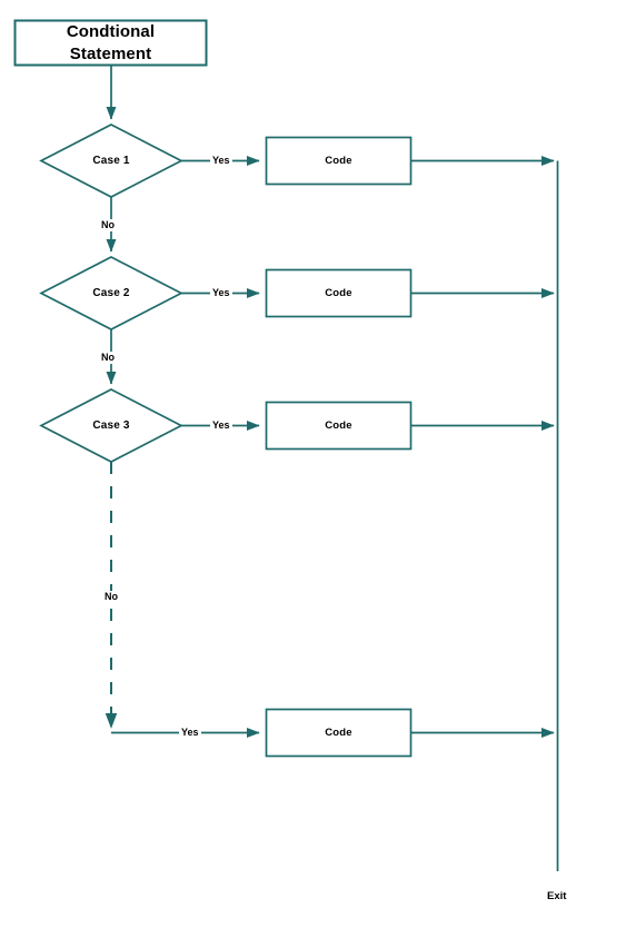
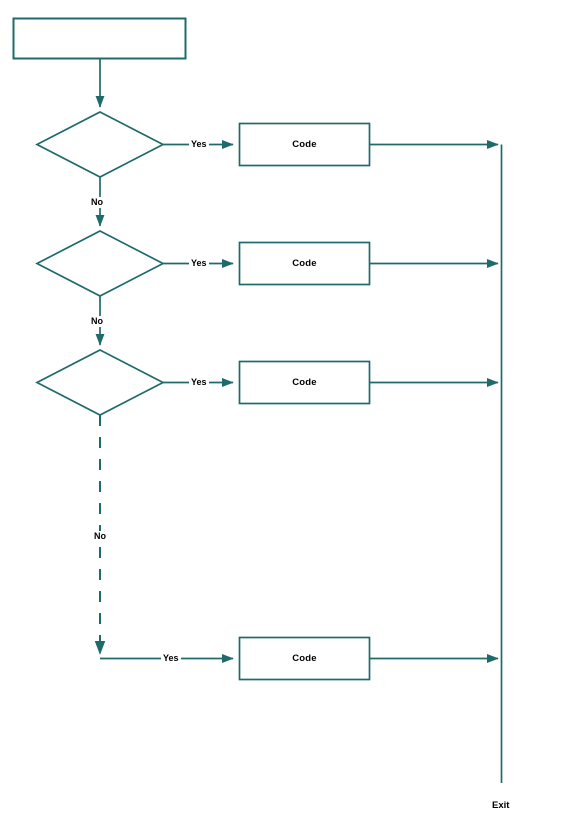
- Condtional
- Statement
- Case 1
- Case 2
- Case 3
  Code
  Code
  Code
  Code
  Yes
  Yes
  Yes
  Yes
  No
  No
  No
  Exit
